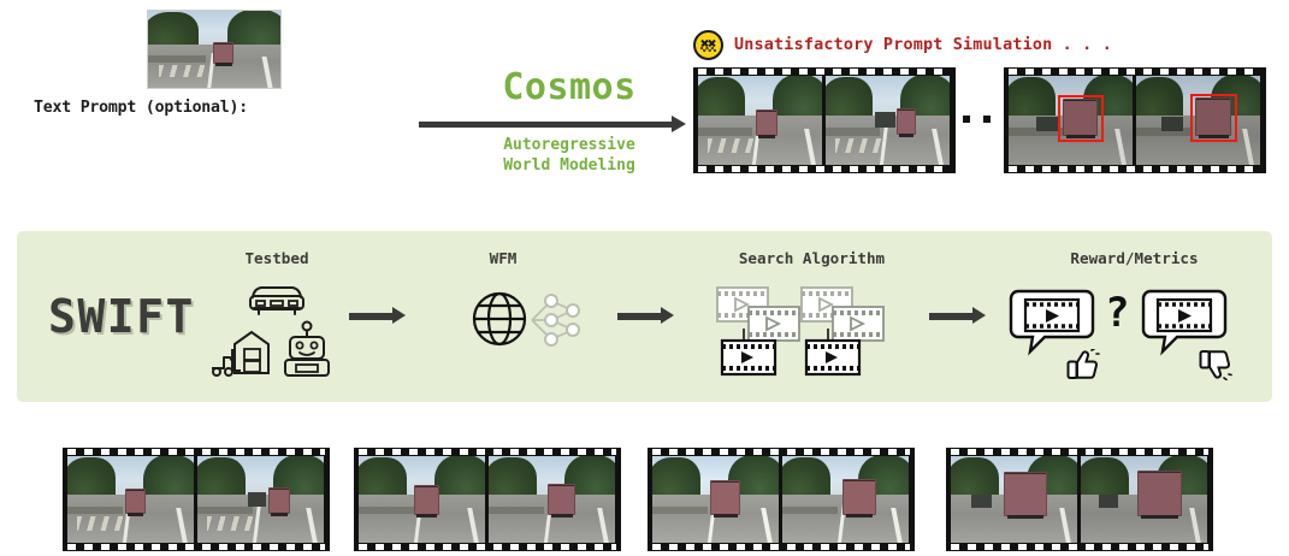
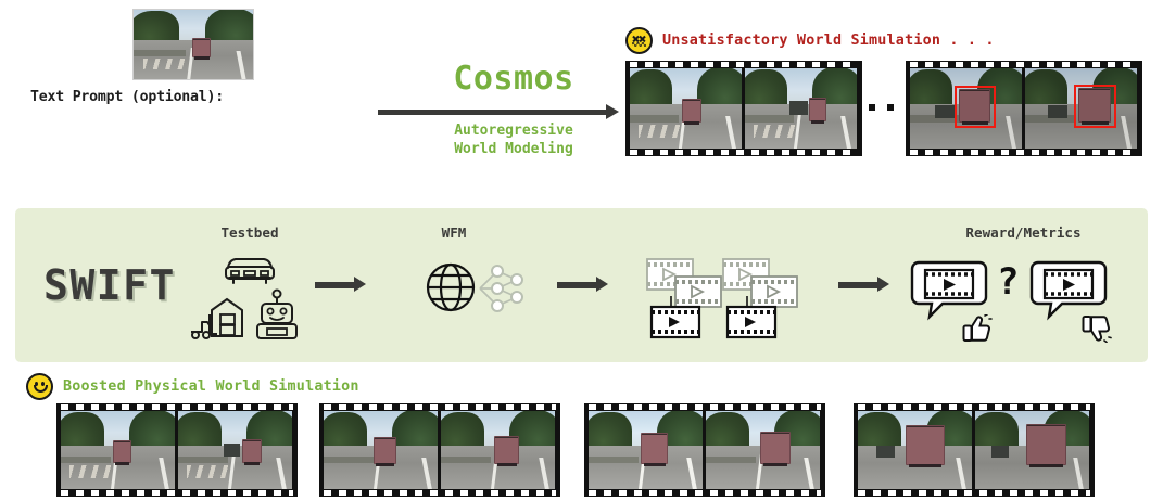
  Text Prompt (optional):
  Cosmos
  Autoregressive
  World Modeling
- Unsatisfactory Prompt Simulation . . .
+ Unsatisfactory World Simulation . . .
  SWIFT
  Testbed
  WFM
- Search Algorithm
  Reward/Metrics
  ?
+ Boosted Physical World Simulation
